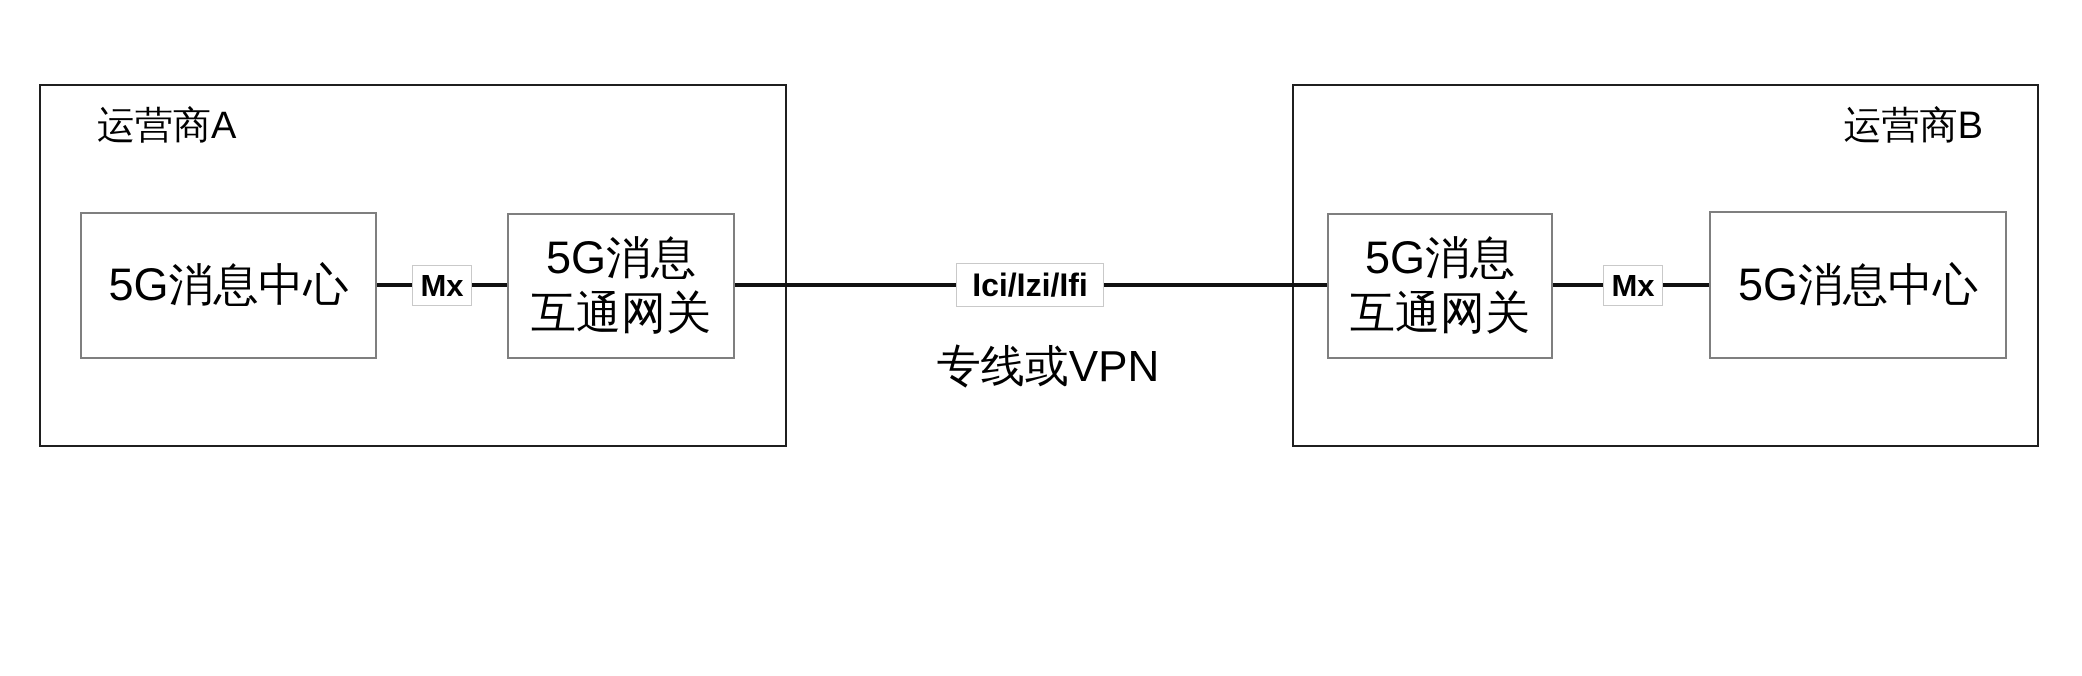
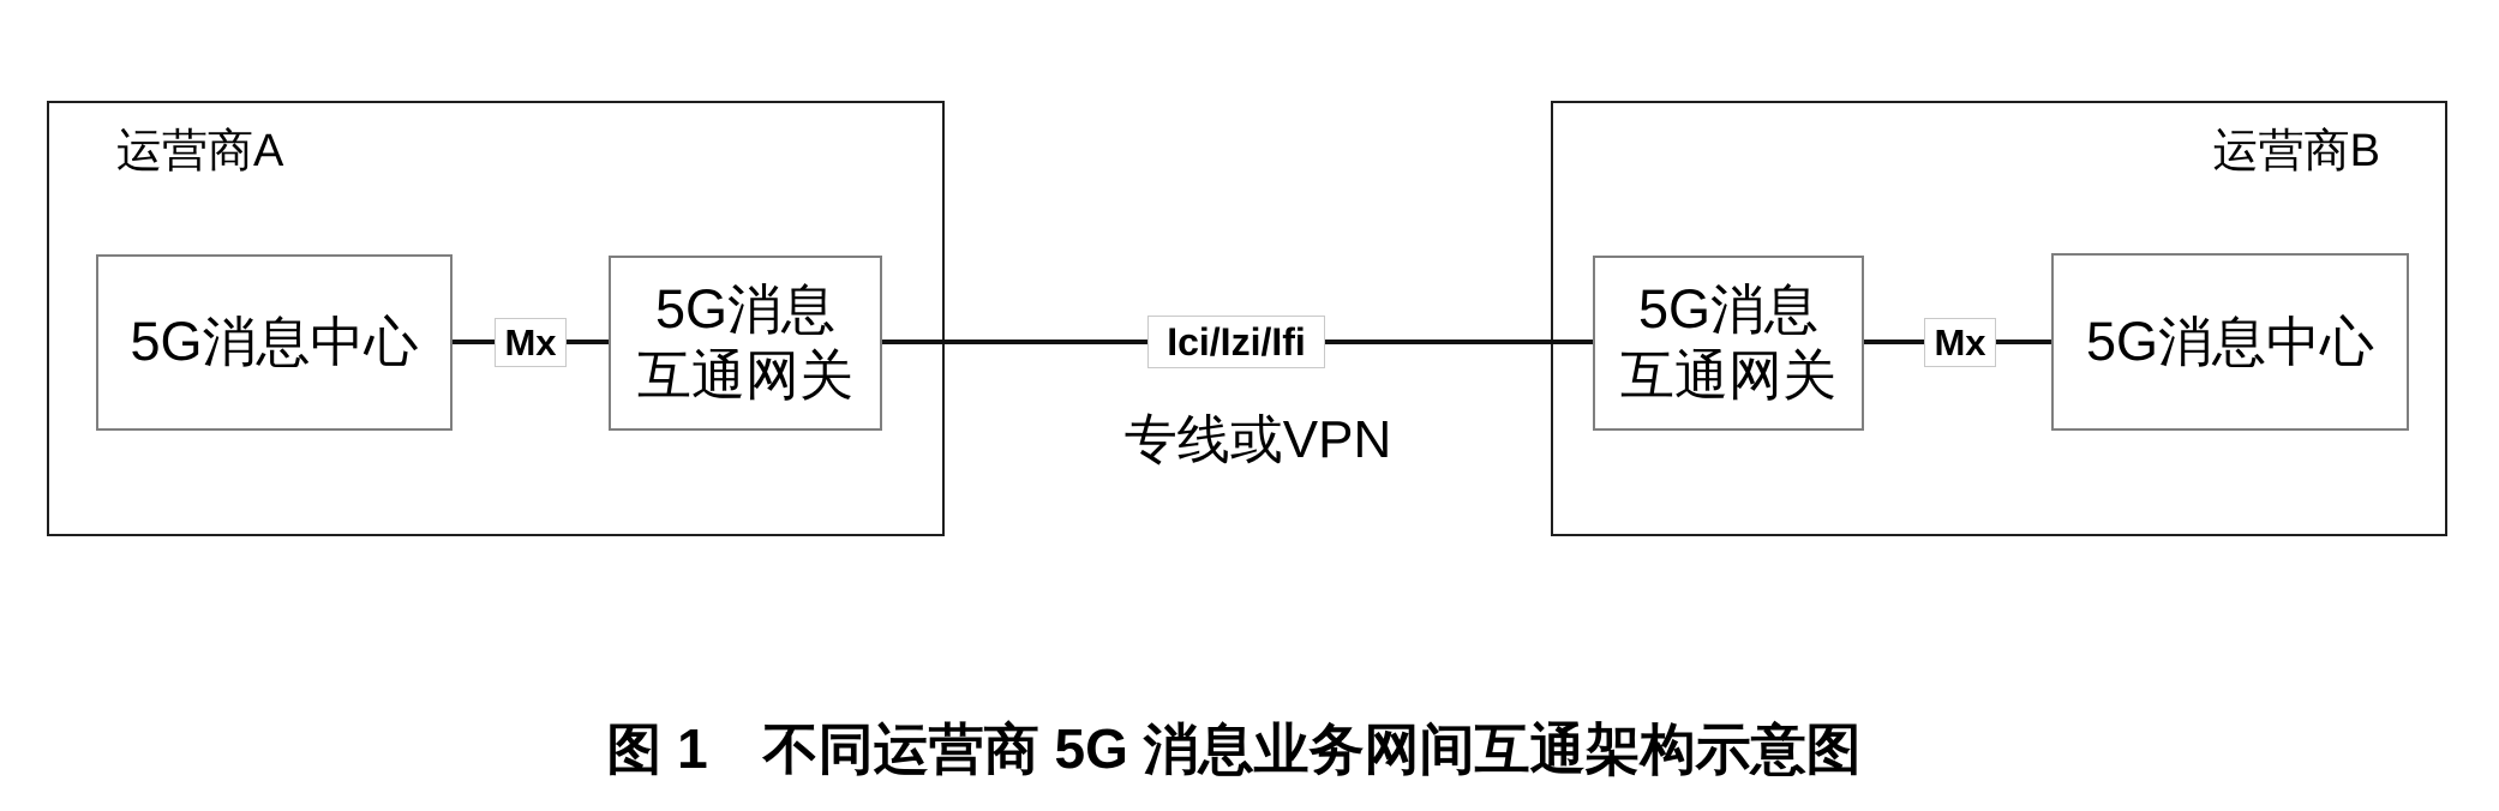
  运营商A
  运营商B
  5G消息中心
  5G消息
  互通网关
  5G消息
  互通网关
  5G消息中心
  Mx
  Ici/Izi/Ifi
  Mx
  专线或VPN
+ 图 1 不同运营商 5G 消息业务网间互通架构示意图
